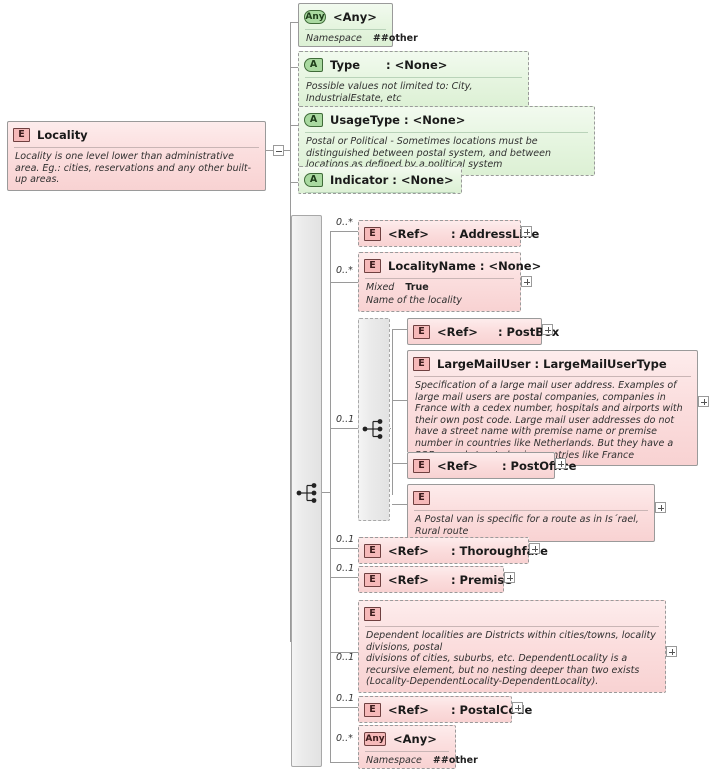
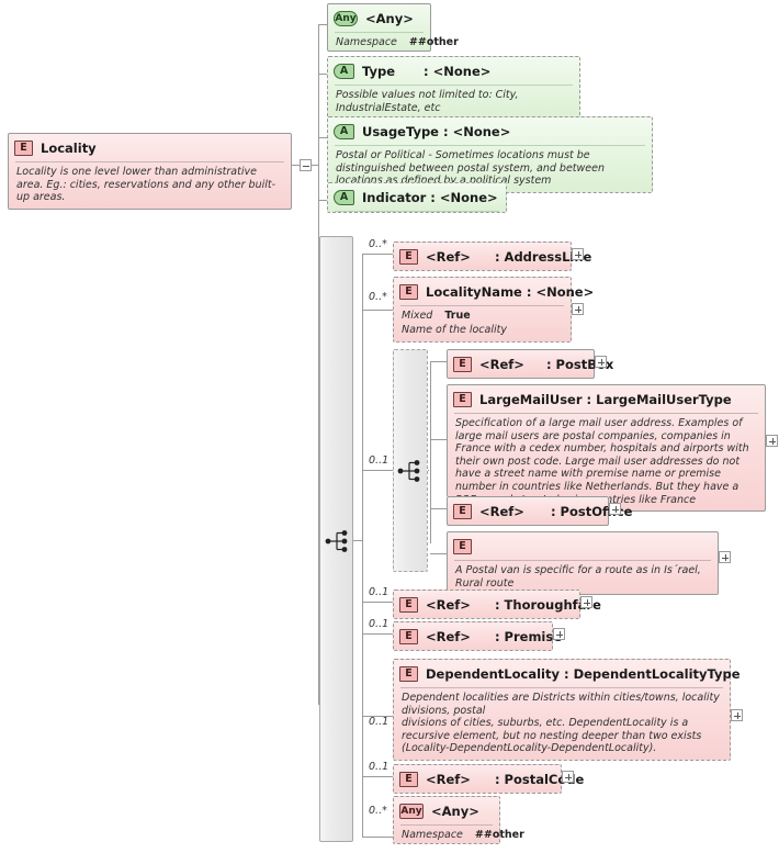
  E
  Locality
  Locality is one level lower than administrative area. Eg.: cities, reservations and any other built-up areas.
  Any
  <Any>
  Namespace
  ##other
  A
  Type : <None>
  Possible values not limited to: City, IndustrialEstate, etc
  A
  UsageType : <None>
  Postal or Political - Sometimes locations must be distinguished between postal system, and between locations as defined by a political system
  A
  Indicator : <None>
  0..*
  E
  <Ref> : AddressLe
  0..*
  E
  LocalityName : <None>
  Mixed
  True
  Name of the locality
  0..1
  E
  <Ref> : PostBx
  E
  LargeMailUser : LargeMailUserType
  Specification of a large mail user address. Examples of large mail users are postal companies, companies in France with a cedex number, hospitals and airports with their own post code. Large mail user addresses do not have a street name with premise name or premise number in countries like Netherlands. But they have a ntries like France
  E
  <Ref> : PostOfe
  E
  A Postal van is specific for a route as in Is´rael, Rural route
  0..1
  E
  <Ref> : Thoroughfe
  0..1
  E
  <Ref> : Premis
  0..1
  E
+ DependentLocality : DependentLocalityType
  Dependent localities are Districts within cities/towns, locality divisions, postal
  divisions of cities, suburbs, etc. DependentLocality is a recursive element, but no nesting deeper than two exists (Locality-DependentLocality-DependentLocality).
  0..1
  E
  <Ref> : PostalCe
  0..*
  Any
  <Any>
  Namespace
  ##other
